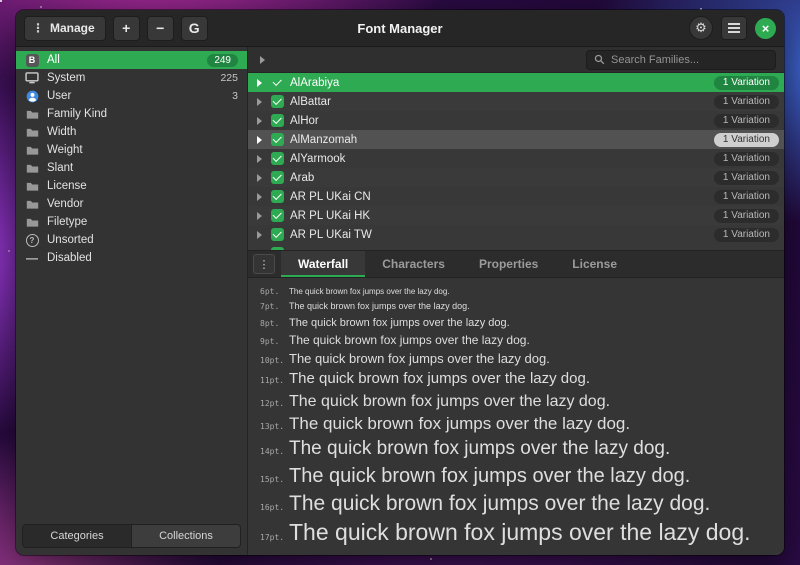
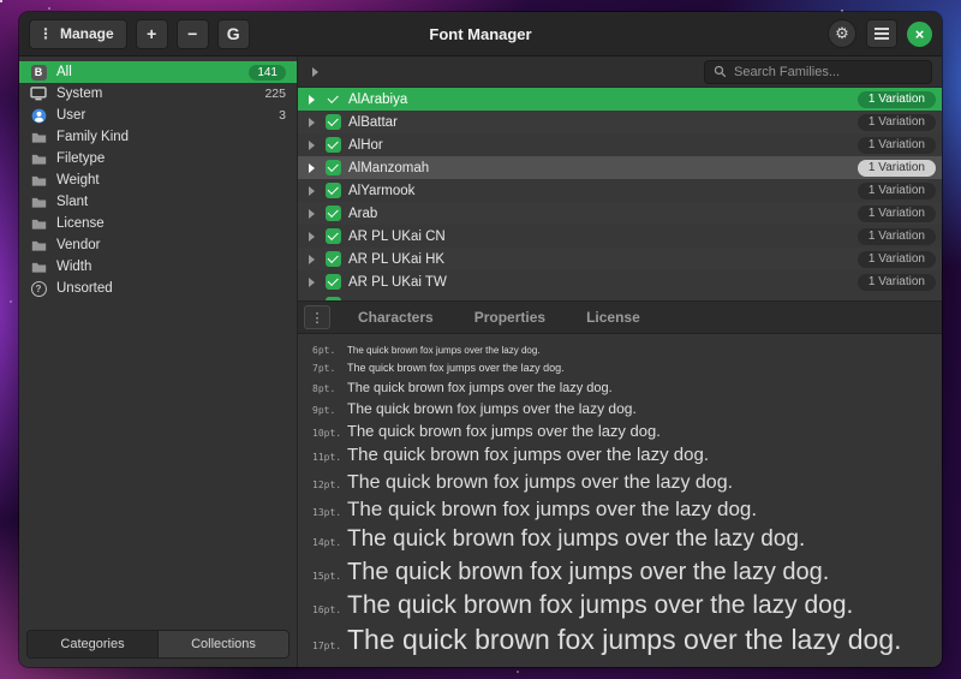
  Font Manager
  ⋮
  Manage
  +
  −
  G
  ⚙
  ×
  B
  All
- 249
+ 141
  System
  225
  User
  3
  Family Kind
- Width
+ Filetype
  Weight
  Slant
  License
  Vendor
- Filetype
+ Width
  ?
  Unsorted
- —
- Disabled
  Categories
  Collections
  Search Families...
  AlArabiya
  1 Variation
  AlBattar
  1 Variation
  AlHor
  1 Variation
  AlManzomah
  1 Variation
  AlYarmook
  1 Variation
  Arab
  1 Variation
  AR PL UKai CN
  1 Variation
  AR PL UKai HK
  1 Variation
  AR PL UKai TW
  1 Variation
  ⋮
- Waterfall
  Characters
  Properties
  License
  6pt.
  The quick brown fox jumps over the lazy dog.
  7pt.
  The quick brown fox jumps over the lazy dog.
  8pt.
  The quick brown fox jumps over the lazy dog.
  9pt.
  The quick brown fox jumps over the lazy dog.
  10pt.
  The quick brown fox jumps over the lazy dog.
  11pt.
  The quick brown fox jumps over the lazy dog.
  12pt.
  The quick brown fox jumps over the lazy dog.
  13pt.
  The quick brown fox jumps over the lazy dog.
  14pt.
  The quick brown fox jumps over the lazy dog.
  15pt.
  The quick brown fox jumps over the lazy dog.
  16pt.
  The quick brown fox jumps over the lazy dog.
  17pt.
  The quick brown fox jumps over the lazy dog.
